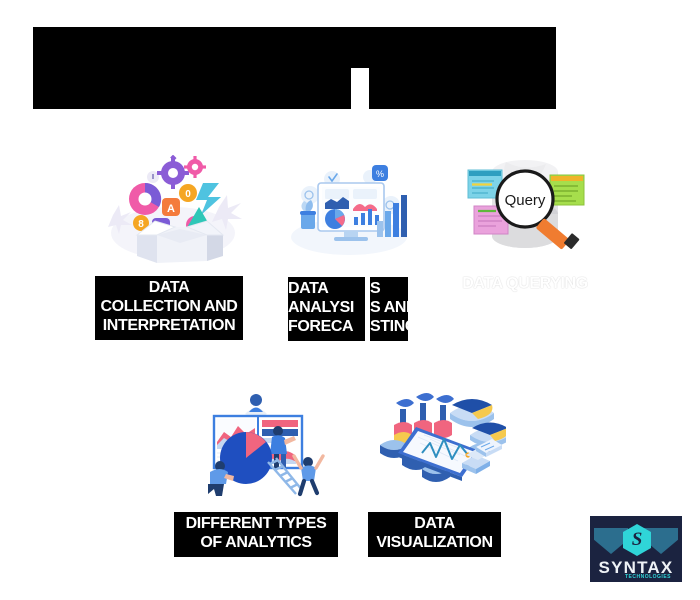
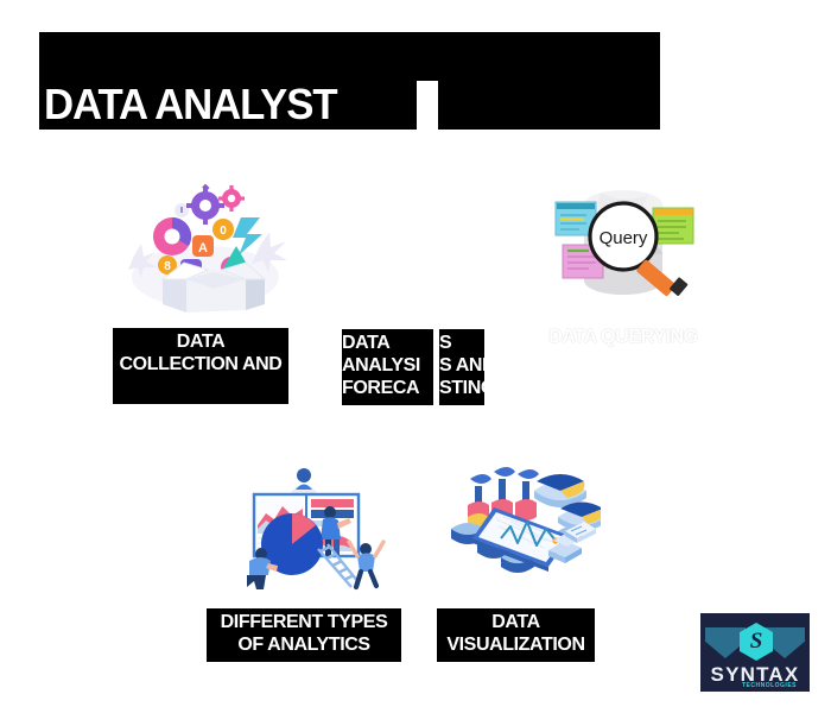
+ DATA ANALYST
  0
  A
  8
  DATA
  COLLECTION AND
- INTERPRETATION
- %
  DATA
  ANALYSI
  FORECA
  S
  S AN
  STIN
  Query
  DIFFERENT TYPES
  OF ANALYTICS
  DATA
  VISUALIZATION
  S
  SYNTAX
